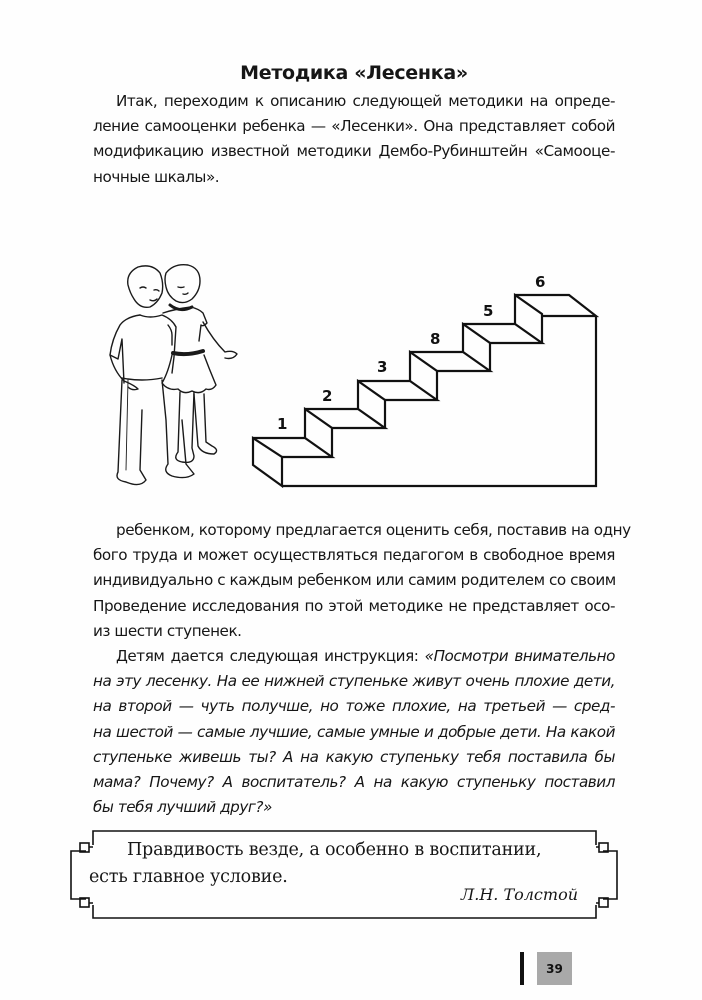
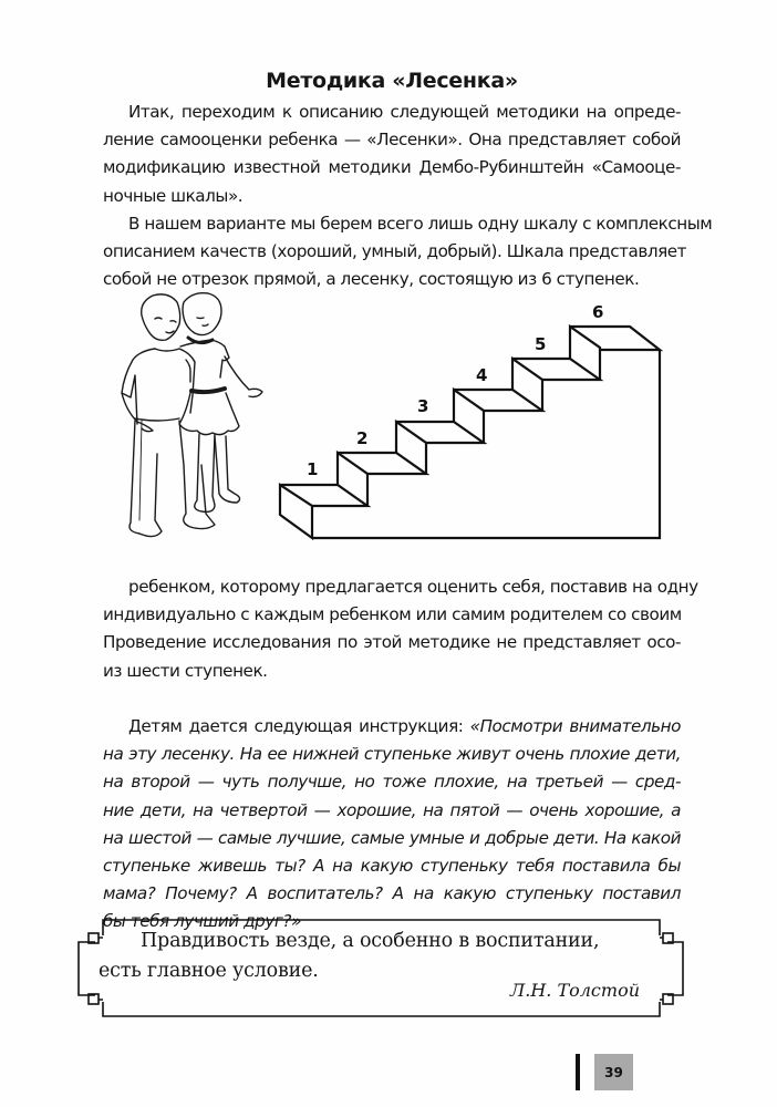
  Методика «Лесенка»
  Итак, переходим к описанию следующей методики на опреде-
  ление самооценки ребенка — «Лесенки». Она представляет собой
  модификацию известной методики Дембо-Рубинштейн «Самооце-
  ночные шкалы».
+ В нашем варианте мы берем всего лишь одну шкалу с комплексным
+ описанием качеств (хороший, умный, добрый). Шкала представляет
+ собой не отрезок прямой, а лесенку, состоящую из 6 ступенек.
  1
  2
  3
- 8
+ 4
  5
  6
  ребенком, которому предлагается оценить себя, поставив на одну
- бого труда и может осуществляться педагогом в свободное время
  индивидуально с каждым ребенком или самим родителем со своим
  Проведение исследования по этой методике не представляет осо-
  из шести ступенек.
  Детям дается следующая инструкция: «Посмотри внимательно
  на эту лесенку. На ее нижней ступеньке живут очень плохие дети,
  на второй — чуть получше, но тоже плохие, на третьей — сред-
+ ние дети, на четвертой — хорошие, на пятой — очень хорошие, а
  на шестой — самые лучшие, самые умные и добрые дети. На какой
  ступеньке живешь ты? А на какую ступеньку тебя поставила бы
  мама? Почему? А воспитатель? А на какую ступеньку поставил
  бы тебя лучший друг?»
  Правдивость везде, а особенно в воспитании,
  есть главное условие.
  Л.Н. Толстой
  39
